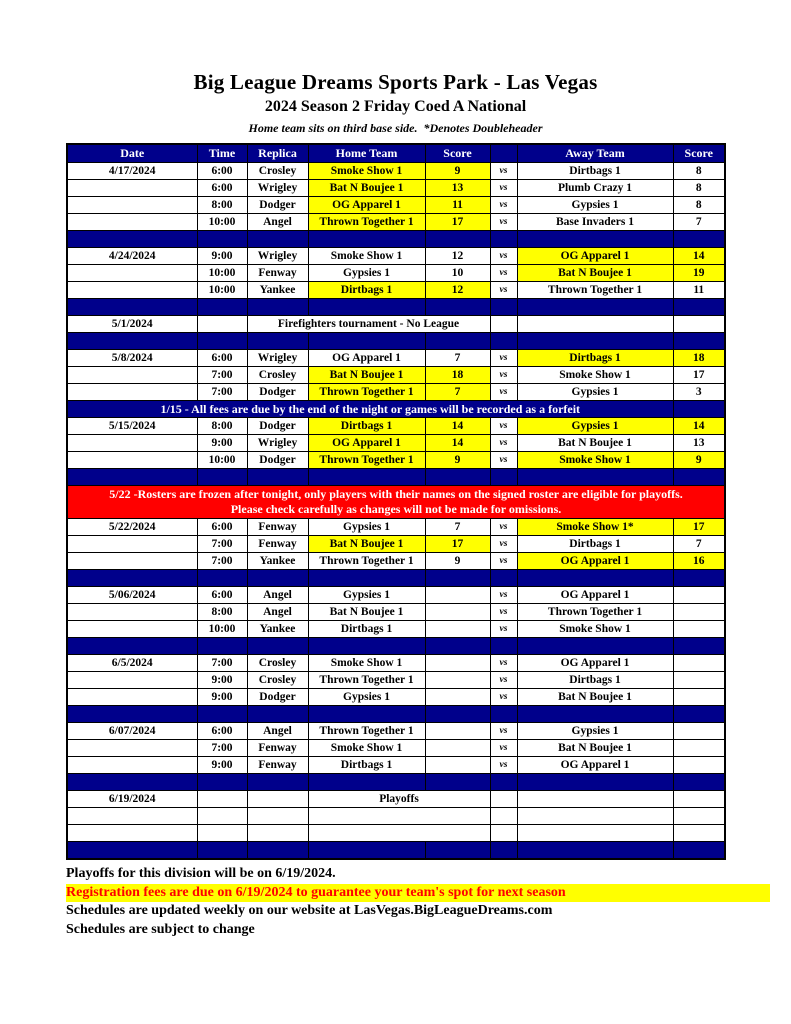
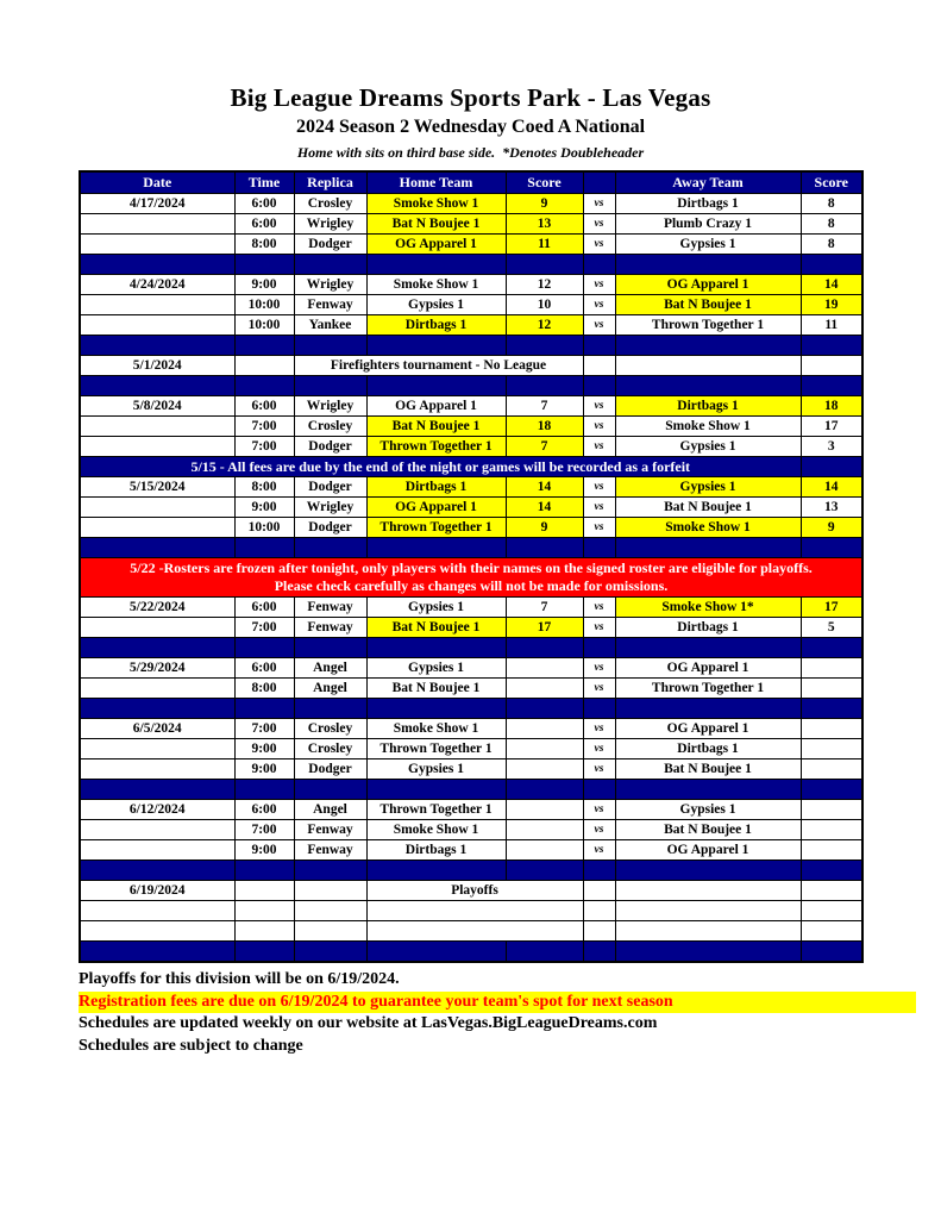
  Big League Dreams Sports Park - Las Vegas
- 2024 Season 2 Friday Coed A National
+ 2024 Season 2 Wednesday Coed A National
- Home team sits on third base side. *Denotes Doubleheader
+ Home with sits on third base side. *Denotes Doubleheader
  Date	Time	Replica	Home Team	Score		Away Team	Score
  4/17/2024	6:00	Crosley	Smoke Show 1	9	vs	Dirtbags 1	8
  	6:00	Wrigley	Bat N Boujee 1	13	vs	Plumb Crazy 1	8
  	8:00	Dodger	OG Apparel 1	11	vs	Gypsies 1	8
- 	10:00	Angel	Thrown Together 1	17	vs	Base Invaders 1	7
  4/24/2024	9:00	Wrigley	Smoke Show 1	12	vs	OG Apparel 1	14
  	10:00	Fenway	Gypsies 1	10	vs	Bat N Boujee 1	19
  	10:00	Yankee	Dirtbags 1	12	vs	Thrown Together 1	11
  5/1/2024		Firefighters tournament - No League
  5/8/2024	6:00	Wrigley	OG Apparel 1	7	vs	Dirtbags 1	18
  	7:00	Crosley	Bat N Boujee 1	18	vs	Smoke Show 1	17
  	7:00	Dodger	Thrown Together 1	7	vs	Gypsies 1	3
- 1/15 - All fees are due by the end of the night or games will be recorded as a forfeit
+ 5/15 - All fees are due by the end of the night or games will be recorded as a forfeit
  5/15/2024	8:00	Dodger	Dirtbags 1	14	vs	Gypsies 1	14
  	9:00	Wrigley	OG Apparel 1	14	vs	Bat N Boujee 1	13
  	10:00	Dodger	Thrown Together 1	9	vs	Smoke Show 1	9
  5/22 -Rosters are frozen after tonight, only players with their names on the signed roster are eligible for playoffs.Please check carefully as changes will not be made for omissions.
  5/22/2024	6:00	Fenway	Gypsies 1	7	vs	Smoke Show 1*	17
- 	7:00	Fenway	Bat N Boujee 1	17	vs	Dirtbags 1	7
+ 	7:00	Fenway	Bat N Boujee 1	17	vs	Dirtbags 1	5
- 	7:00	Yankee	Thrown Together 1	9	vs	OG Apparel 1	16
- 5/06/2024	6:00	Angel	Gypsies 1		vs	OG Apparel 1
+ 5/29/2024	6:00	Angel	Gypsies 1		vs	OG Apparel 1
  	8:00	Angel	Bat N Boujee 1		vs	Thrown Together 1
- 	10:00	Yankee	Dirtbags 1		vs	Smoke Show 1
  6/5/2024	7:00	Crosley	Smoke Show 1		vs	OG Apparel 1
  	9:00	Crosley	Thrown Together 1		vs	Dirtbags 1
  	9:00	Dodger	Gypsies 1		vs	Bat N Boujee 1
- 6/07/2024	6:00	Angel	Thrown Together 1		vs	Gypsies 1
+ 6/12/2024	6:00	Angel	Thrown Together 1		vs	Gypsies 1
  	7:00	Fenway	Smoke Show 1		vs	Bat N Boujee 1
  	9:00	Fenway	Dirtbags 1		vs	OG Apparel 1
  6/19/2024			Playoffs
  Playoffs for this division will be on 6/19/2024.
  Registration fees are due on 6/19/2024 to guarantee your team's spot for next season
  Schedules are updated weekly on our website at LasVegas.BigLeagueDreams.com
  Schedules are subject to change
